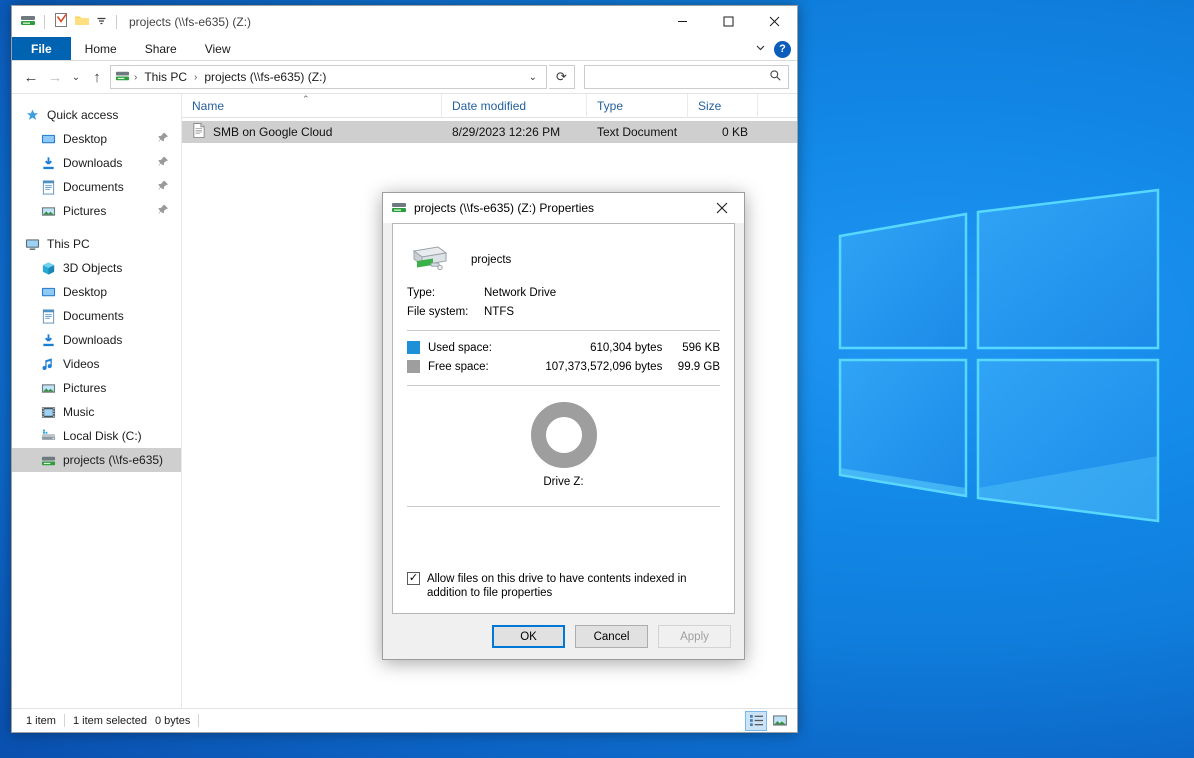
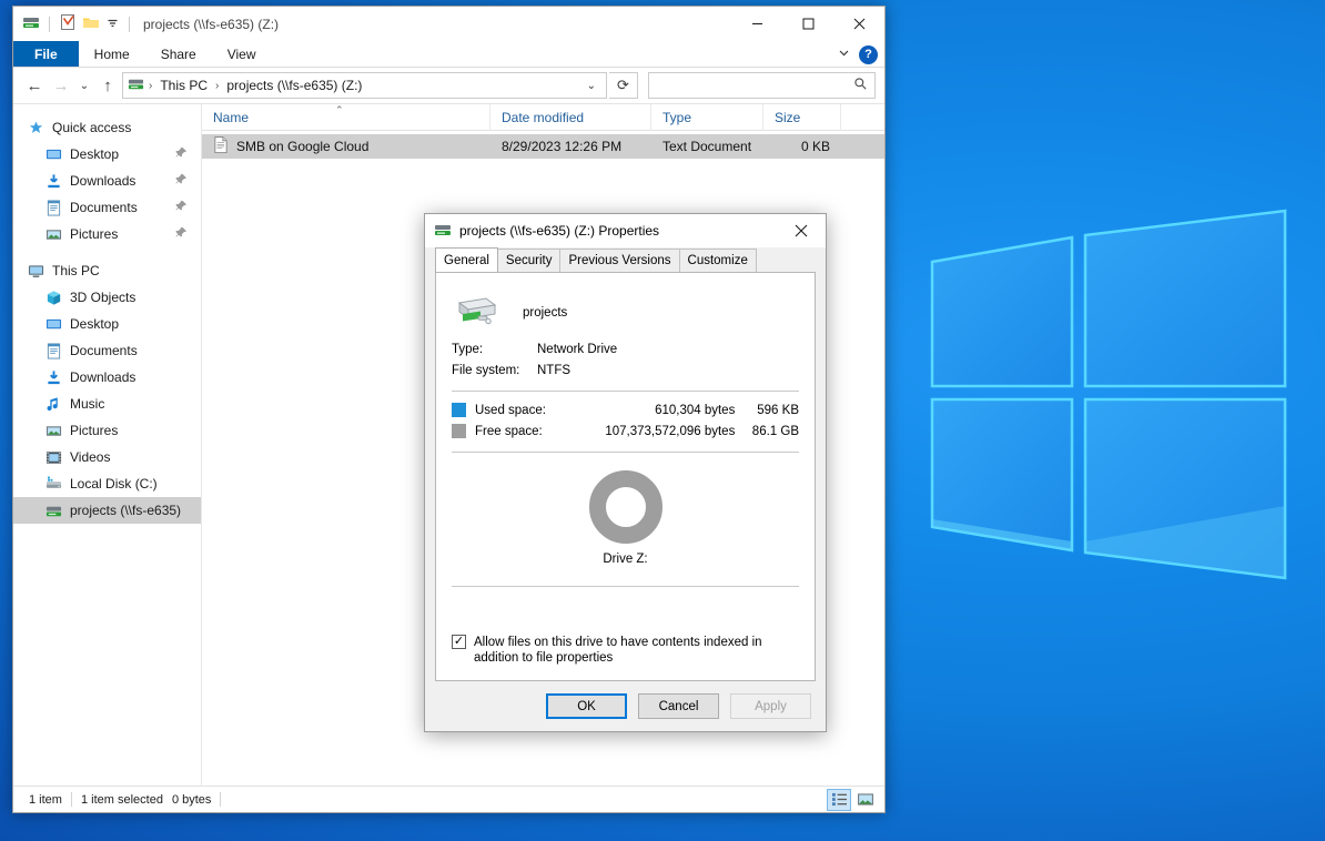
  projects (\\fs-e635) (Z:)
  File
  Home
  Share
  View
  ?
  ←
  →
  ⌄
  ↑
  ›
  This PC
  ›
  projects (\\fs-e635) (Z:)
  ⌄
  ⟳
  Quick access
  Desktop
  Downloads
  Documents
  Pictures
  This PC
  3D Objects
  Desktop
  Documents
  Downloads
- Videos
+ Music
  Pictures
- Music
+ Videos
  Local Disk (C:)
  projects (\\fs-e635)
  ⌃
  Name
  Date modified
  Type
  Size
  SMB on Google Cloud
  8/29/2023 12:26 PM
  Text Document
  0 KB
  1 item
  1 item selected
  0 bytes
  projects (\\fs-e635) (Z:) Properties
+ General
+ Security
+ Previous Versions
+ Customize
  projects
  Type:
  Network Drive
  File system:
  NTFS
  Used space:
  610,304 bytes
  596 KB
  Free space:
  107,373,572,096 bytes
- 99.9 GB
+ 86.1 GB
  Drive Z:
  ✓
  Allow files on this drive to have contents indexed in addition to file properties
  OK
  Cancel
  Apply
